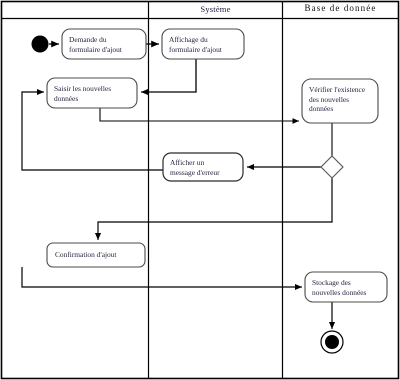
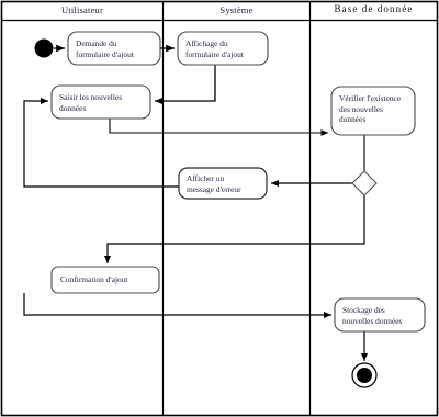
+ Utilisateur
  Système
  Base de donnée
  Demande du
  formulaire d'ajout
  Affichage du
  formulaire d'ajout
  Saisir les nouvelles
  données
  Vérifier l'existence
  des nouvelles
  données
  Afficher un
  message d'erreur
  Confirmation d'ajout
  Stockage des
  nouvelles données
